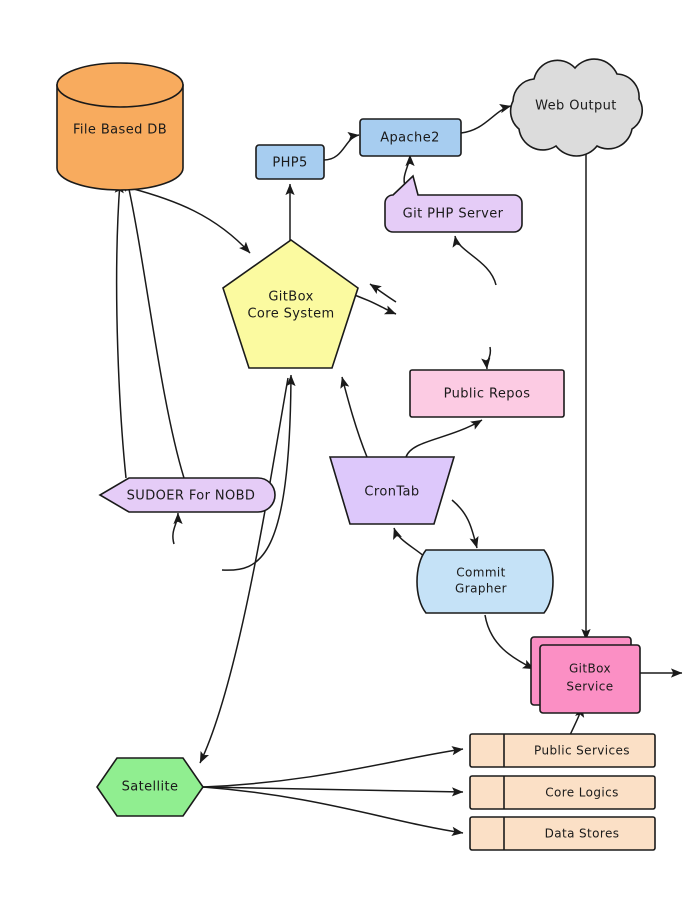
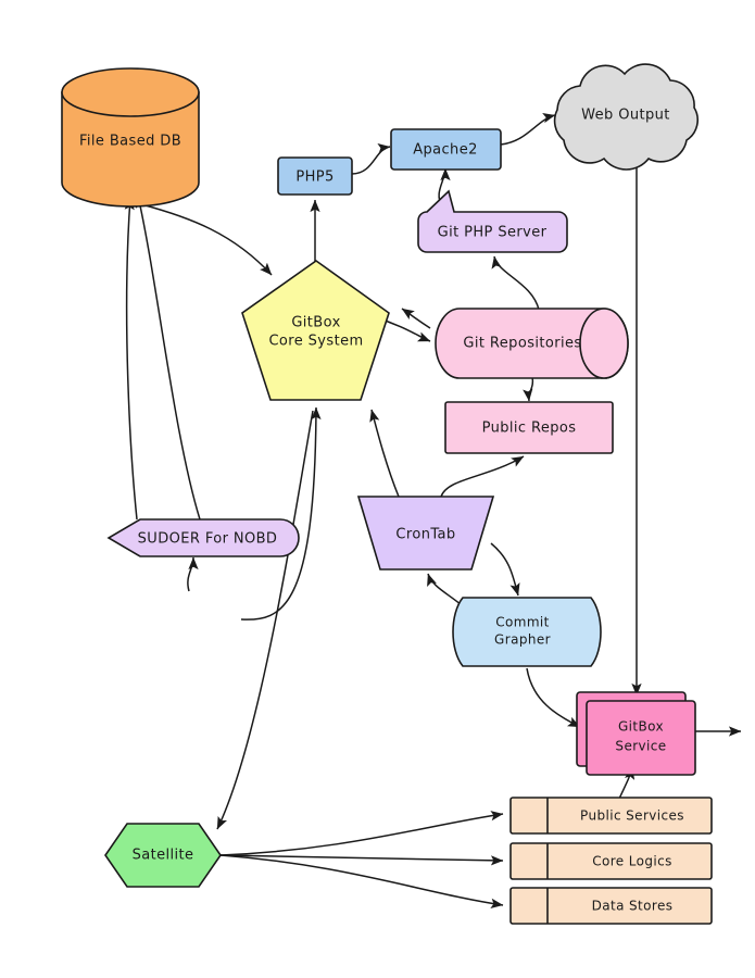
  File Based DB
  PHP5
  Apache2
  Web Output
  Git PHP Server
  GitBox
  Core System
+ Git Repositories
  Public Repos
  SUDOER For NOBD
  CronTab
  Commit
  Grapher
  GitBox
  Service
  Satellite
  Public Services
  Core Logics
  Data Stores
